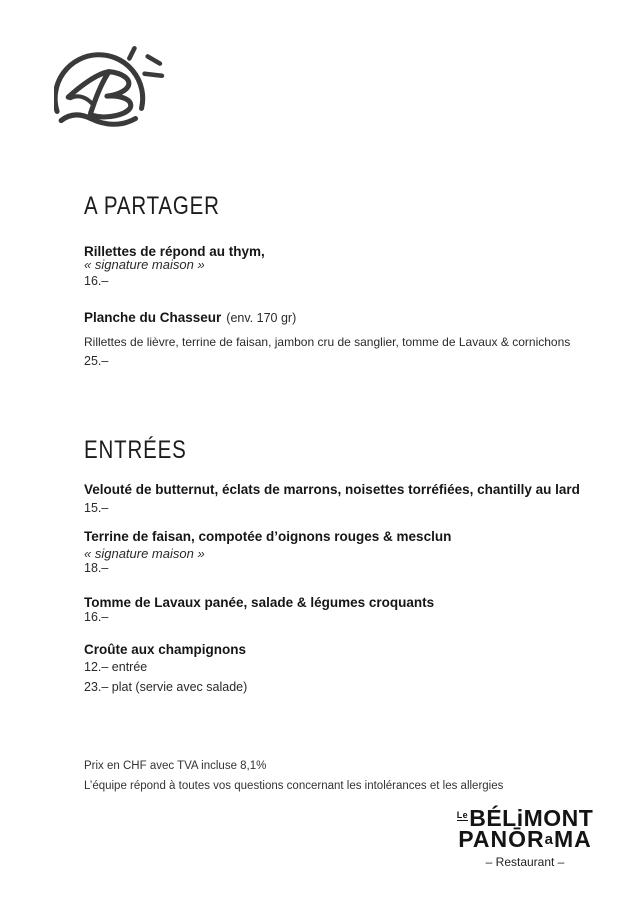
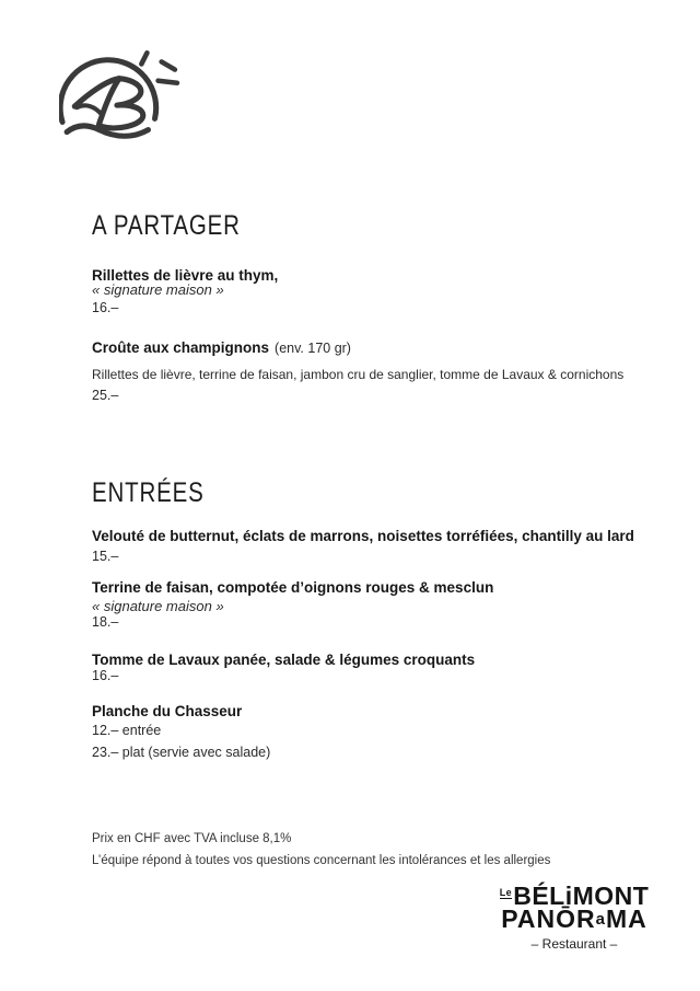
  A PARTAGER
- Rillettes de répond au thym,
+ Rillettes de lièvre au thym,
  « signature maison »
  16.–
- Planche du Chasseur (env. 170 gr)
+ Croûte aux champignons (env. 170 gr)
  Rillettes de lièvre, terrine de faisan, jambon cru de sanglier, tomme de Lavaux & cornichons
  25.–
  ENTRÉES
  Velouté de butternut, éclats de marrons, noisettes torréfiées, chantilly au lard
  15.–
  Terrine de faisan, compotée d’oignons rouges & mesclun
  « signature maison »
  18.–
  Tomme de Lavaux panée, salade & légumes croquants
  16.–
- Croûte aux champignons
+ Planche du Chasseur
  12.– entrée
  23.– plat (servie avec salade)
  Prix en CHF avec TVA incluse 8,1%
  L’équipe répond à toutes vos questions concernant les intolérances et les allergies
  LeBÉLiMONT
  PANŌRaMA
  – Restaurant –
